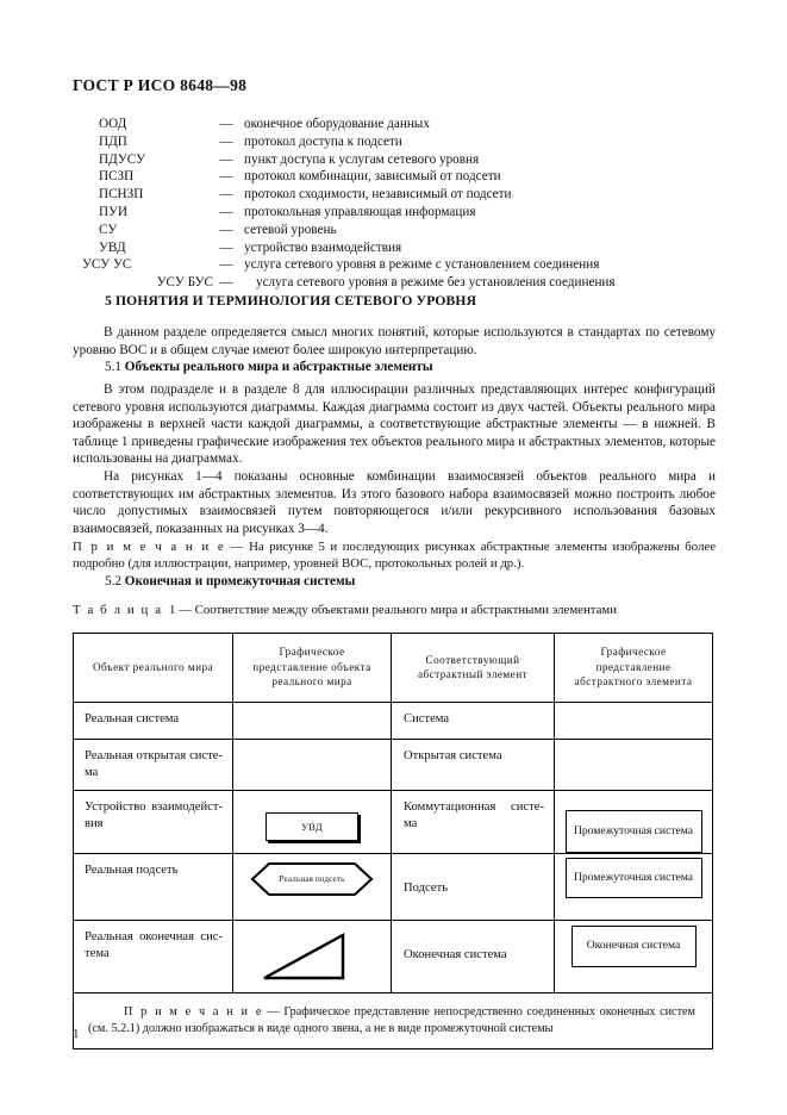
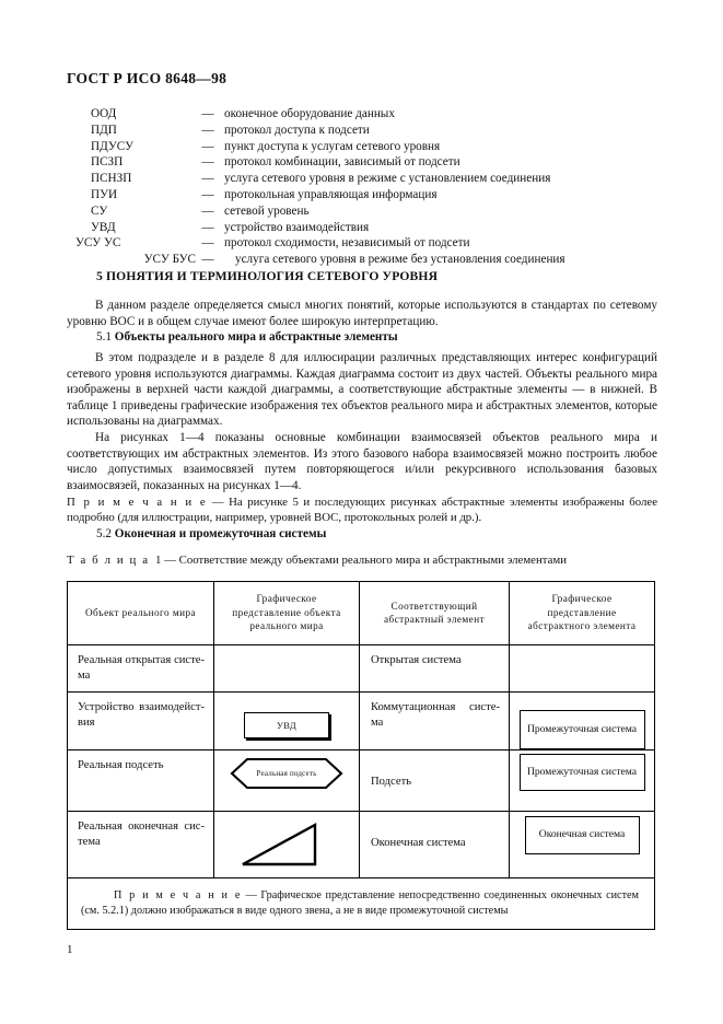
  ГОСТ Р ИСО 8648—98
  ООД	—	оконечное оборудование данных
  ПДП	—	протокол доступа к подсети
  ПДУСУ	—	пункт доступа к услугам сетевого уровня
  ПСЗП	—	протокол комбинации, зависимый от подсети
- ПСНЗП	—	протокол сходимости, независимый от подсети
+ ПСНЗП	—	услуга сетевого уровня в режиме с установлением соединения
  ПУИ	—	протокольная управляющая информация
  СУ	—	сетевой уровень
  УВД	—	устройство взаимодействия
- УСУ УС	—	услуга сетевого уровня в режиме с установлением соединения
+ УСУ УС	—	протокол сходимости, независимый от подсети
  УСУ БУС	—	услуга сетевого уровня в режиме без установления соединения
  5 ПОНЯТИЯ И ТЕРМИНОЛОГИЯ СЕТЕВОГО УРОВНЯ
  В данном разделе определяется смысл многих понятий, которые используются в стандартах по сетевому уровню ВОС и в общем случае имеют более широкую интерпретацию.
  5.1 Объекты реального мира и абстрактные элементы
  В этом подразделе и в разделе 8 для иллюсирации различных представляющих интерес конфигураций сетевого уровня используются диаграммы. Каждая диаграмма состоит из двух частей. Объекты реального мира изображены в верхней части каждой диаграммы, а соответствующие абстрактные элементы — в нижней. В таблице 1 приведены графические изображения тех объектов реального мира и абстрактных элементов, которые использованы на диаграммах.
- На рисунках 1—4 показаны основные комбинации взаимосвязей объектов реального мира и соответствующих им абстрактных элементов. Из этого базового набора взаимосвязей можно построить любое число допустимых взаимосвязей путем повторяющегося и/или рекурсивного использования базовых взаимосвязей, показанных на рисунках 3—4.
+ На рисунках 1—4 показаны основные комбинации взаимосвязей объектов реального мира и соответствующих им абстрактных элементов. Из этого базового набора взаимосвязей можно построить любое число допустимых взаимосвязей путем повторяющегося и/или рекурсивного использования базовых взаимосвязей, показанных на рисунках 1—4.
  П р и м е ч а н и е — На рисунке 5 и последующих рисунках абстрактные элементы изображены более подробно (для иллюстрации, например, уровней ВОС, протокольных ролей и др.).
  5.2 Оконечная и промежуточная системы
  Т а б л и ц а 1 — Соответствие между объектами реального мира и абстрактными элементами
  Объект реального мира	Графическое представление объекта реального мира	Соответствующий абстрактный элемент	Графическое представление абстрактного элемента
- Реальная система		Система
  Реальная открытая систе-ма		Открытая система
  Устройство взаимодейст-вия	УВД	Коммутационная систе-ма	Промежуточная система
  Реальная подсеть	Реальная подсеть	Подсеть	Промежуточная система
  Реальная оконечная сис-тема		Оконечная система	Оконечная система
  П р и м е ч а н и е — Графическое представление непосредственно соединенных оконечных систем (см. 5.2.1) должно изображаться в виде одного звена, а не в виде промежуточной системы
  1
